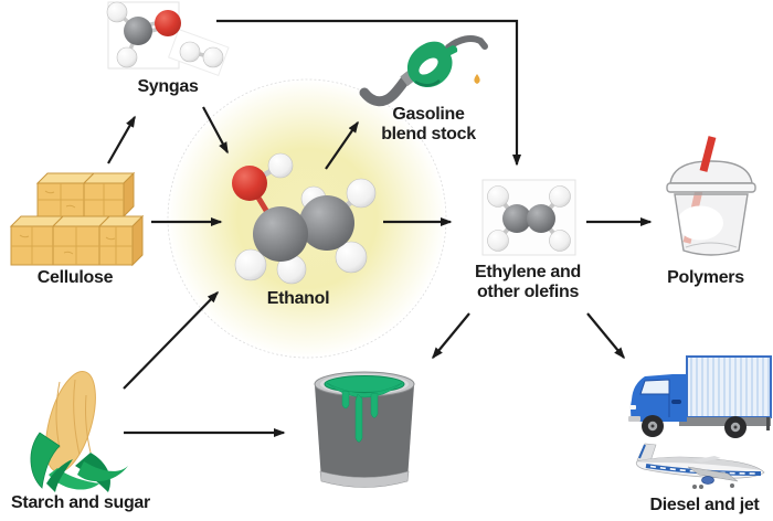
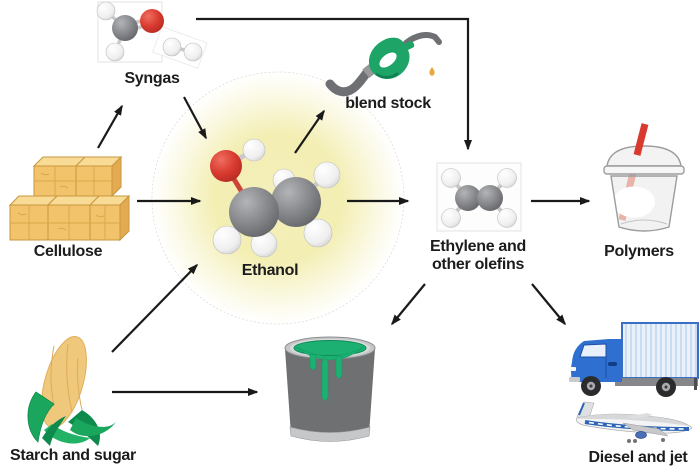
  Syngas
  Cellulose
  Ethanol
- Gasoline
  blend stock
  Ethylene and
  other olefins
  Polymers
  Starch and sugar
  Diesel and jet
